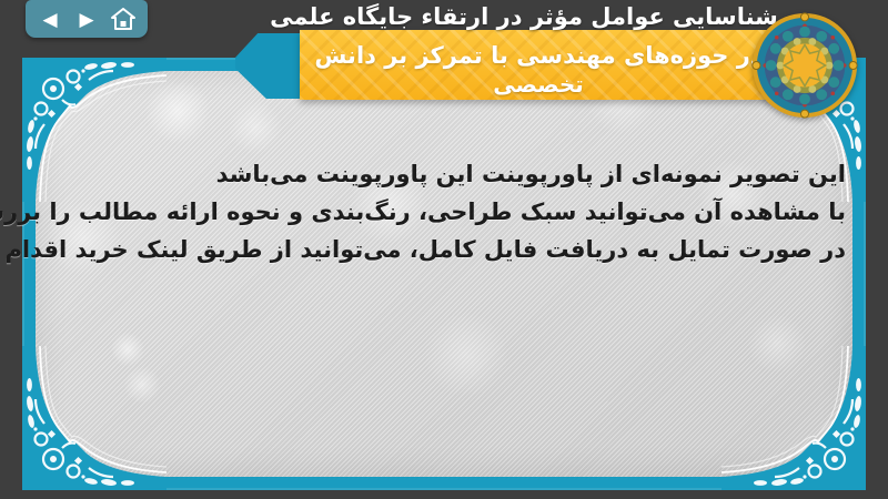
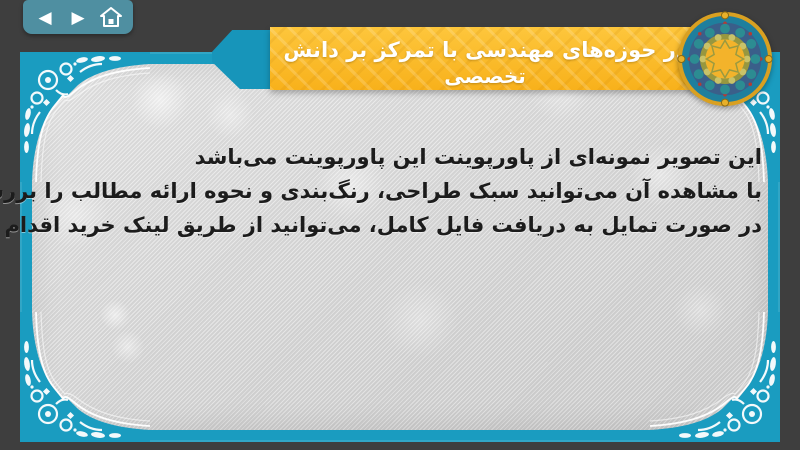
  ر حوزه‌های مهندسی با تمرکز بر دانش
  تخصصی
- شناسایی عوامل مؤثر در ارتقاء جایگاه علمی
  ◀
  ▶
  این تصویر نمونه‌ای از پاورپوینت این پاورپوینت می‌باشد
  با مشاهده آن می‌توانید سبک طراحی، رنگ‌بندی و نحوه ارائه مطالب را برر
  در صورت تمایل به دریافت فایل کامل، می‌توانید از طریق لینک خرید اقدام
